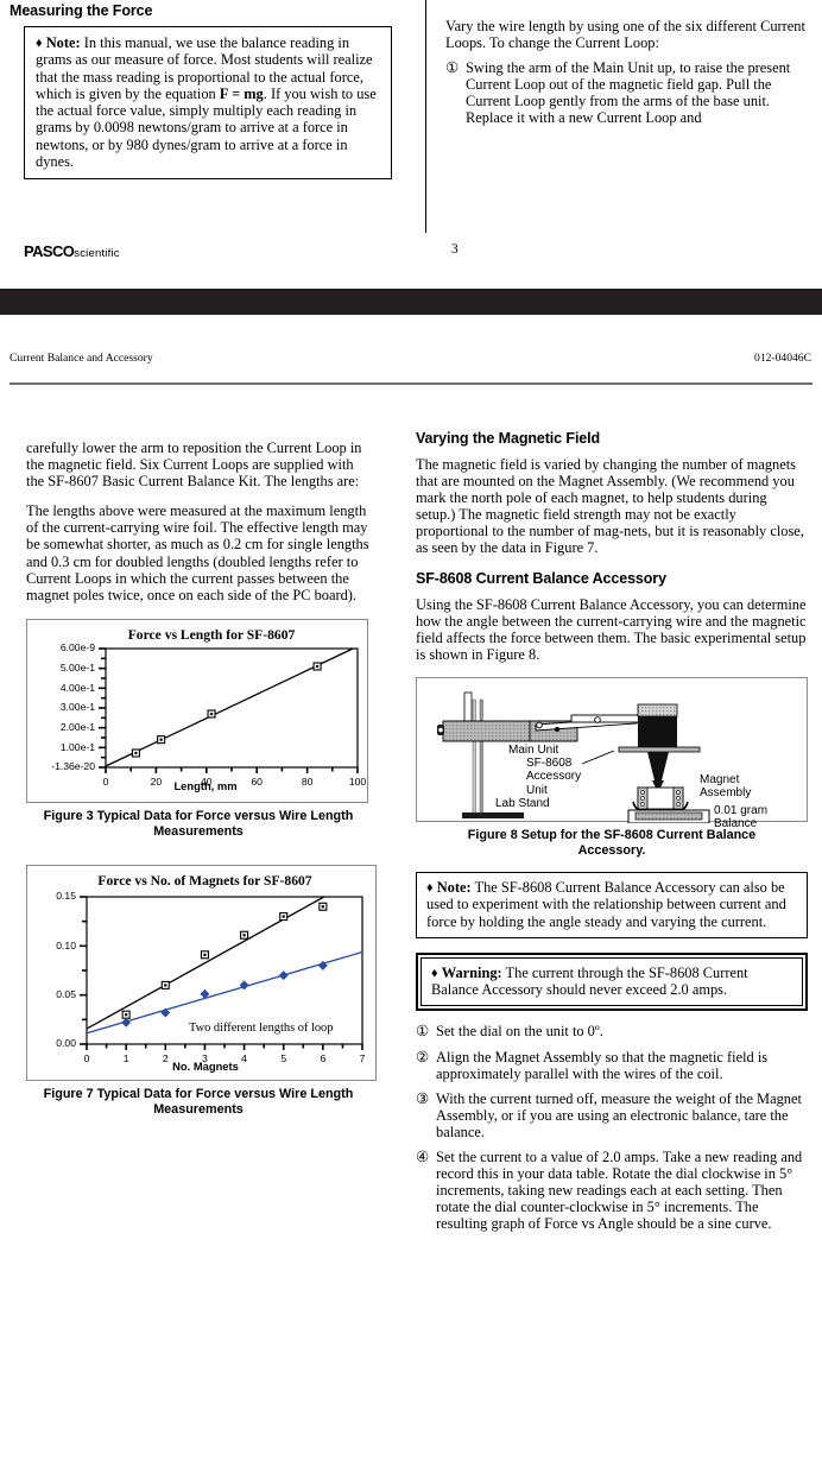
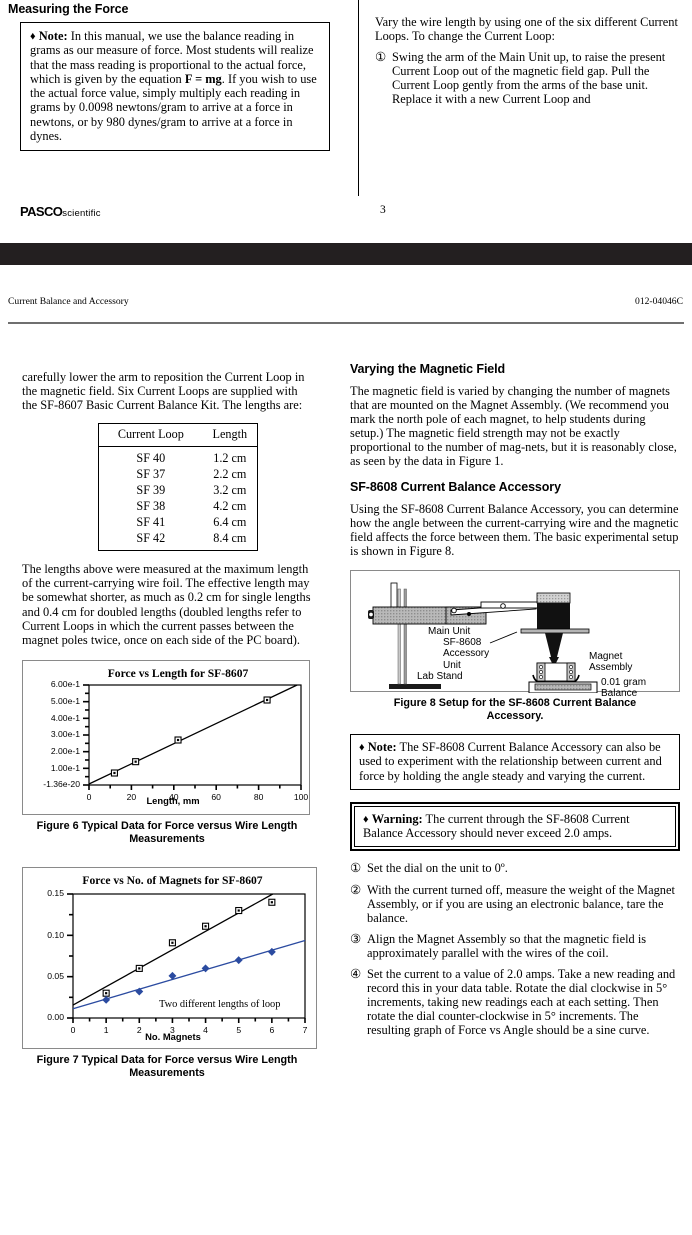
  Measuring the Force
  ♦ Note: In this manual, we use the balance reading in grams as our measure of force. Most students will realize that the mass reading is proportional to the actual force, which is given by the equation F = mg. If you wish to use the actual force value, simply multiply each reading in grams by 0.0098 newtons/gram to arrive at a force in newtons, or by 980 dynes/gram to arrive at a force in dynes.
  PASCOscientific
  3
  Vary the wire length by using one of the six different Current Loops. To change the Current Loop:
  ①
  Swing the arm of the Main Unit up, to raise the present Current Loop out of the magnetic field gap. Pull the Current Loop gently from the arms of the base unit. Replace it with a new Current Loop and
  Current Balance and Accessory
  012-04046C
  carefully lower the arm to reposition the Current Loop in the magnetic field. Six Current Loops are supplied with the SF-8607 Basic Current Balance Kit. The lengths are:
+ Current Loop	Length
+ SF 40	1.2 cm
+ SF 37	2.2 cm
+ SF 39	3.2 cm
+ SF 38	4.2 cm
+ SF 41	6.4 cm
+ SF 42	8.4 cm
- The lengths above were measured at the maximum length of the current-carrying wire foil. The effective length may be somewhat shorter, as much as 0.2 cm for single lengths and 0.3 cm for doubled lengths (doubled lengths refer to Current Loops in which the current passes between the magnet poles twice, once on each side of the PC board).
+ The lengths above were measured at the maximum length of the current-carrying wire foil. The effective length may be somewhat shorter, as much as 0.2 cm for single lengths and 0.4 cm for doubled lengths (doubled lengths refer to Current Loops in which the current passes between the magnet poles twice, once on each side of the PC board).
  Force vs Length for SF-8607
  Length, mm
  -1.36e-20
  1.00e-1
  2.00e-1
  3.00e-1
  4.00e-1
  5.00e-1
- 6.00e-9
+ 6.00e-1
  0
  20
  40
  60
  80
  100
- Figure 3 Typical Data for Force versus Wire Length
+ Figure 6 Typical Data for Force versus Wire Length
  Measurements
  Force vs No. of Magnets for SF-8607
  Two different lengths of loop
  No. Magnets
  0.00
  0.05
  0.10
  0.15
  0
  1
  2
  3
  4
  5
  6
  7
  Figure 7 Typical Data for Force versus Wire Length
  Measurements
  Varying the Magnetic Field
- The magnetic field is varied by changing the number of magnets that are mounted on the Magnet Assembly. (We recommend you mark the north pole of each magnet, to help students during setup.) The magnetic field strength may not be exactly proportional to the number of mag-nets, but it is reasonably close, as seen by the data in Figure 7.
+ The magnetic field is varied by changing the number of magnets that are mounted on the Magnet Assembly. (We recommend you mark the north pole of each magnet, to help students during setup.) The magnetic field strength may not be exactly proportional to the number of mag-nets, but it is reasonably close, as seen by the data in Figure 1.
  SF-8608 Current Balance Accessory
  Using the SF-8608 Current Balance Accessory, you can determine how the angle between the current-carrying wire and the magnetic field affects the force between them. The basic experimental setup is shown in Figure 8.
  Main Unit
  SF-8608
  Accessory
  Unit
  Magnet
  Assembly
  Lab Stand
  0.01 gram
  Balance
  Figure 8 Setup for the SF-8608 Current Balance
  Accessory.
  ♦ Note: The SF-8608 Current Balance Accessory can also be used to experiment with the relationship between current and force by holding the angle steady and varying the current.
  ♦ Warning: The current through the SF-8608 Current Balance Accessory should never exceed 2.0 amps.
  ①
  Set the dial on the unit to 0º.
  ②
- Align the Magnet Assembly so that the magnetic field is approximately parallel with the wires of the coil.
+ With the current turned off, measure the weight of the Magnet Assembly, or if you are using an electronic balance, tare the balance.
  ③
- With the current turned off, measure the weight of the Magnet Assembly, or if you are using an electronic balance, tare the balance.
+ Align the Magnet Assembly so that the magnetic field is approximately parallel with the wires of the coil.
  ④
  Set the current to a value of 2.0 amps. Take a new reading and record this in your data table. Rotate the dial clockwise in 5° increments, taking new readings each at each setting. Then rotate the dial counter-clockwise in 5° increments. The resulting graph of Force vs Angle should be a sine curve.
